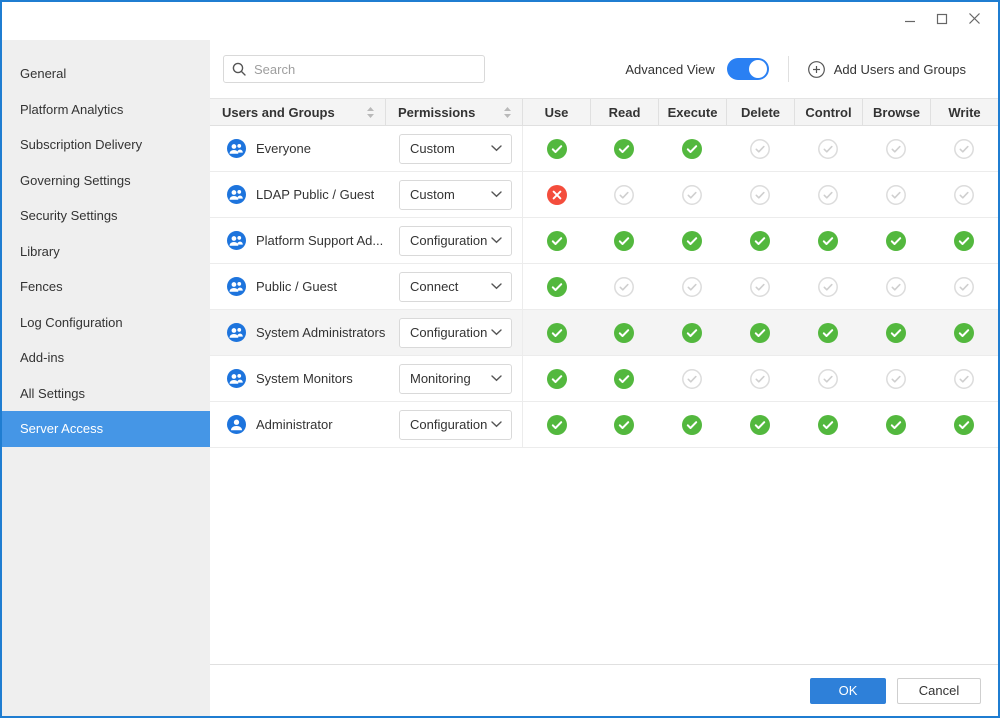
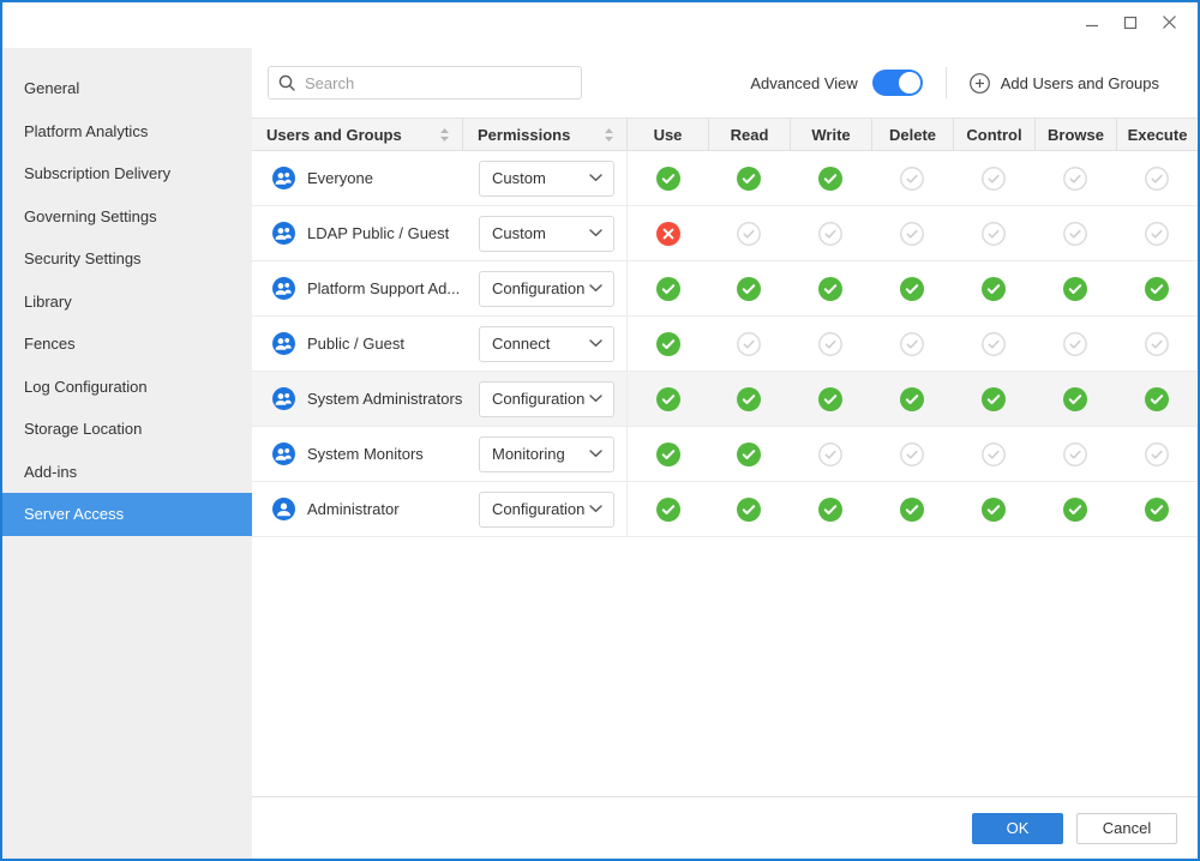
  General
  Platform Analytics
  Subscription Delivery
  Governing Settings
  Security Settings
  Library
  Fences
  Log Configuration
+ Storage Location
  Add-ins
- All Settings
  Server Access
  Search
  Advanced View
  Add Users and Groups
  Users and Groups
  Permissions
  Use
  Read
- Execute
+ Write
  Delete
  Control
  Browse
- Write
+ Execute
  Everyone
  Custom
  LDAP Public / Guest
  Custom
  Platform Support Ad...
  Configuration
  Public / Guest
  Connect
  System Administrators
  Configuration
  System Monitors
  Monitoring
  Administrator
  Configuration
  OK
  Cancel
